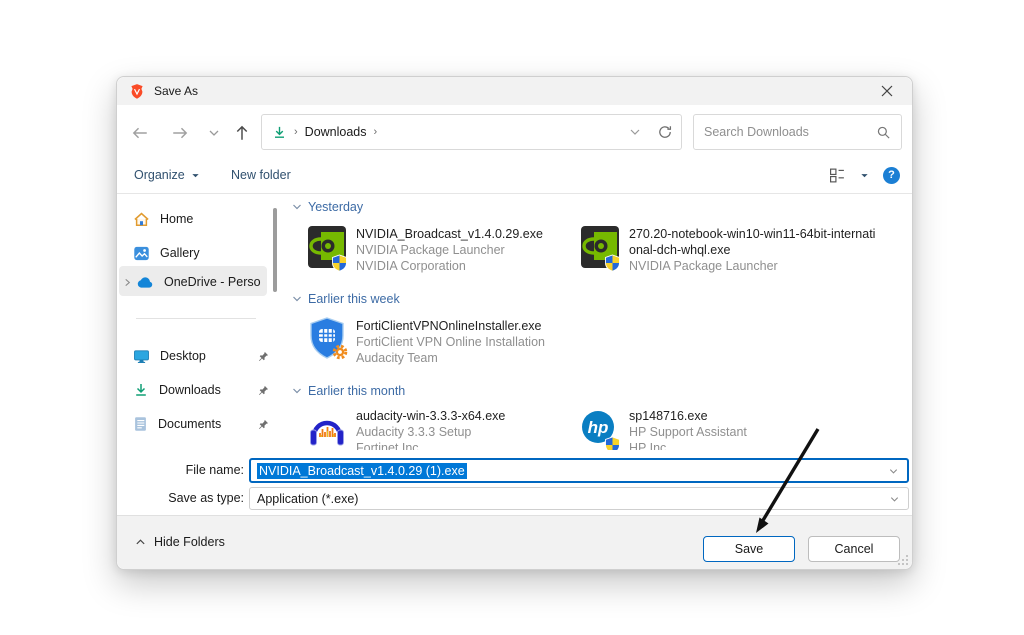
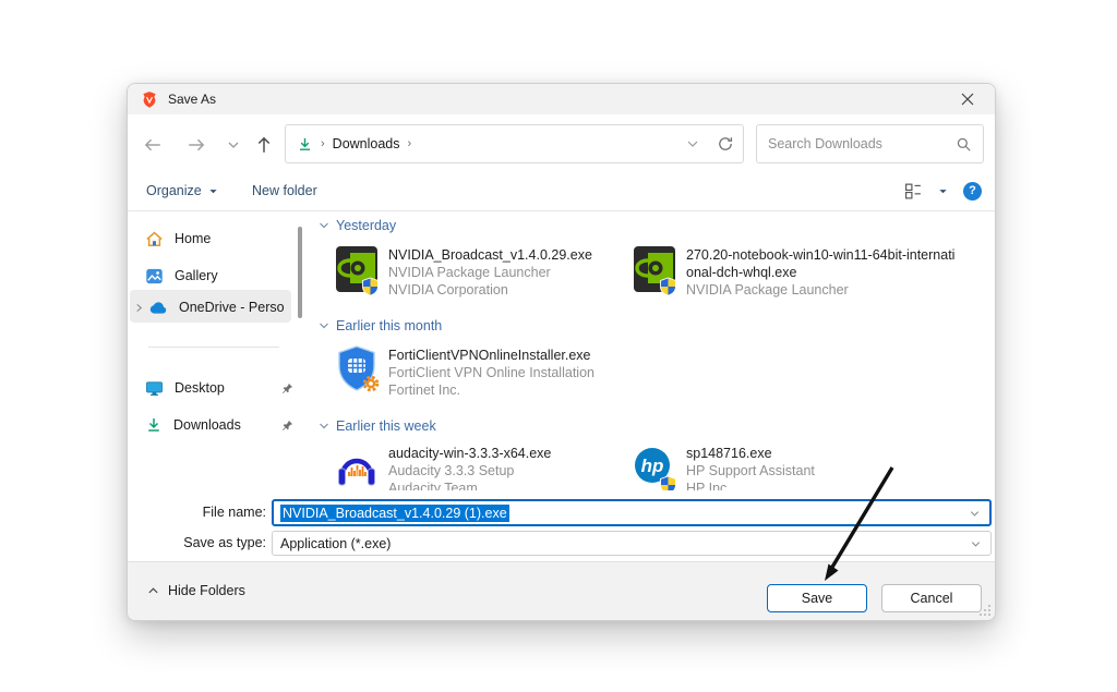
  Save As
  ›
  Downloads
  ›
  Search Downloads
  Organize
  New folder
  ?
  Home
  Gallery
  OneDrive - Perso
  Desktop
  Downloads
- Documents
  Yesterday
  NVIDIA_Broadcast_v1.4.0.29.exe
  NVIDIA Package Launcher
  NVIDIA Corporation
  270.20-notebook-win10-win11-64bit-international-dch-whql.exe
  NVIDIA Package Launcher
- Earlier this week
+ Earlier this month
  FortiClientVPNOnlineInstaller.exe
  FortiClient VPN Online Installation
- Audacity Team
+ Fortinet Inc.
- Earlier this month
+ Earlier this week
  audacity-win-3.3.3-x64.exe
  Audacity 3.3.3 Setup
- Fortinet Inc.
+ Audacity Team
  hp
  sp148716.exe
  HP Support Assistant
  HP Inc.
  File name:
  NVIDIA_Broadcast_v1.4.0.29 (1).exe
  Save as type:
  Application (*.exe)
  Hide Folders
  Save
  Cancel
